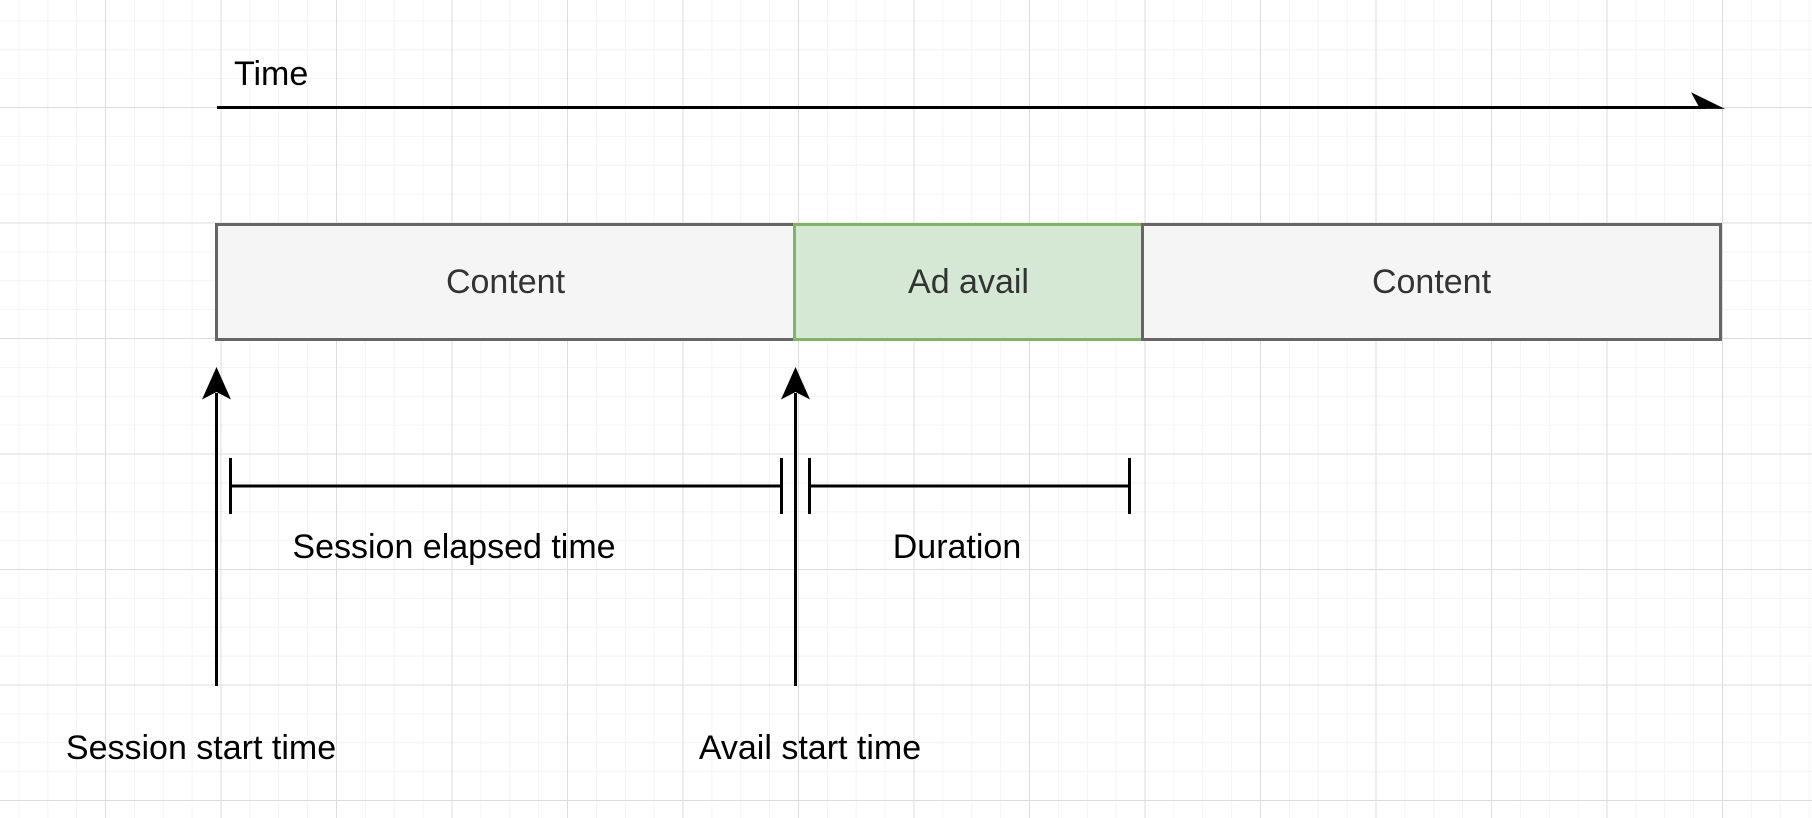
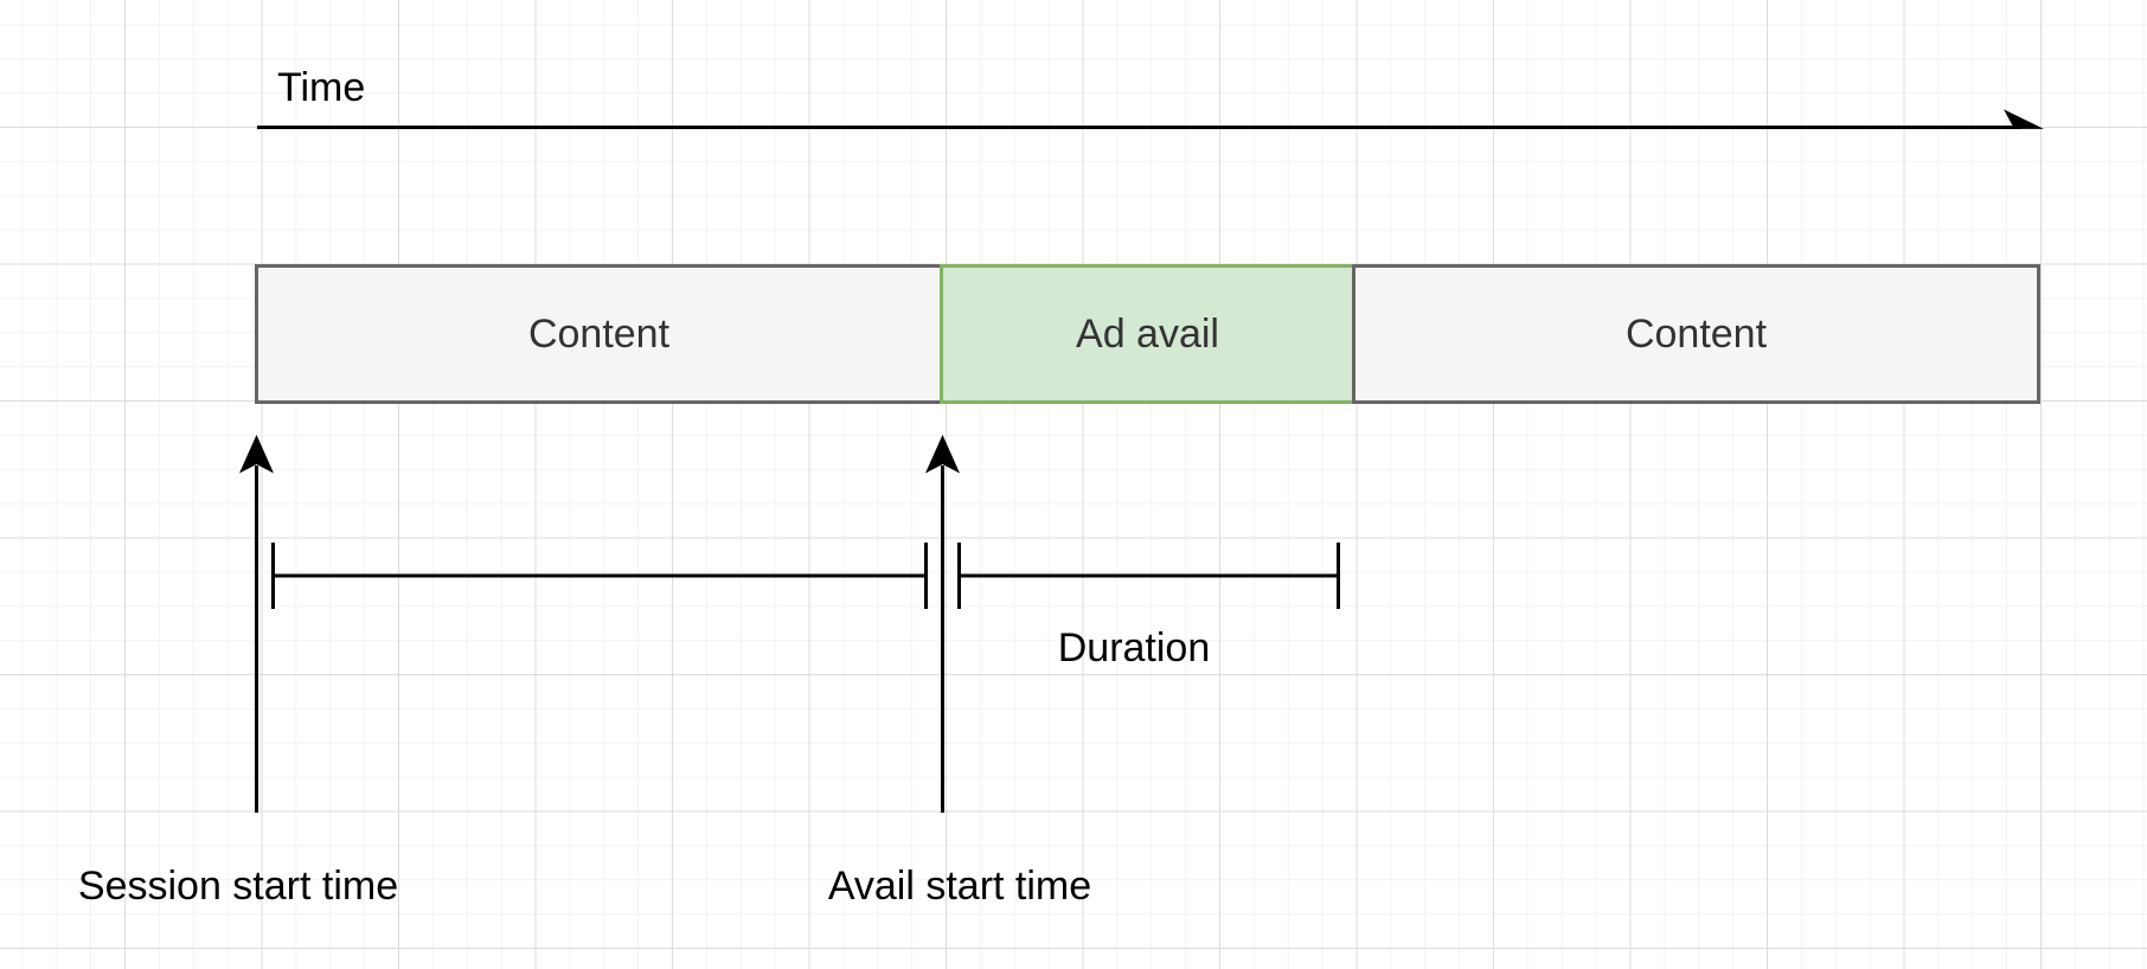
  Time
  Content
  Ad avail
  Content
- Session elapsed time
  Duration
  Session start time
  Avail start time
